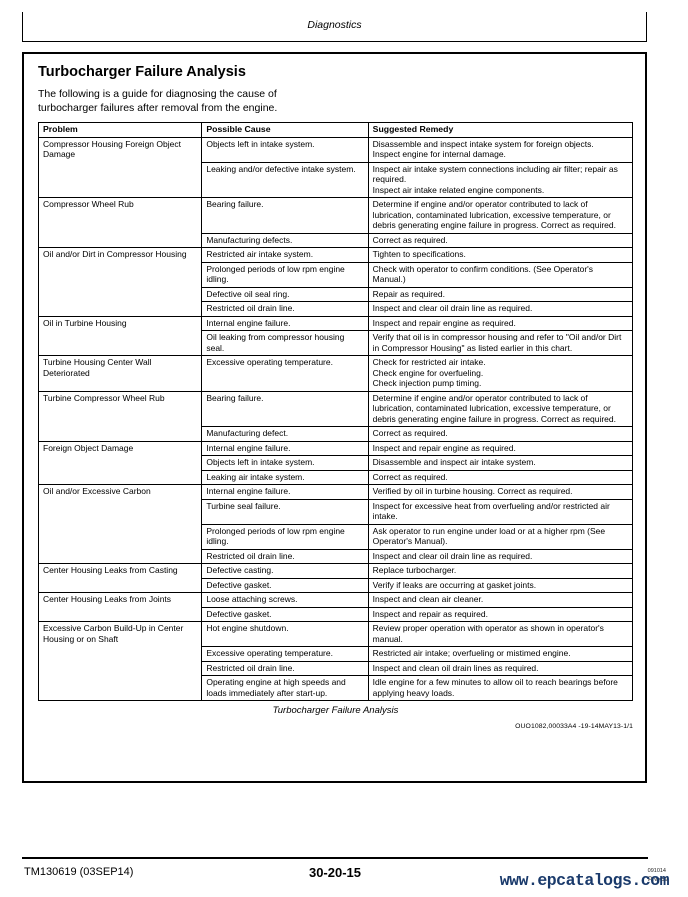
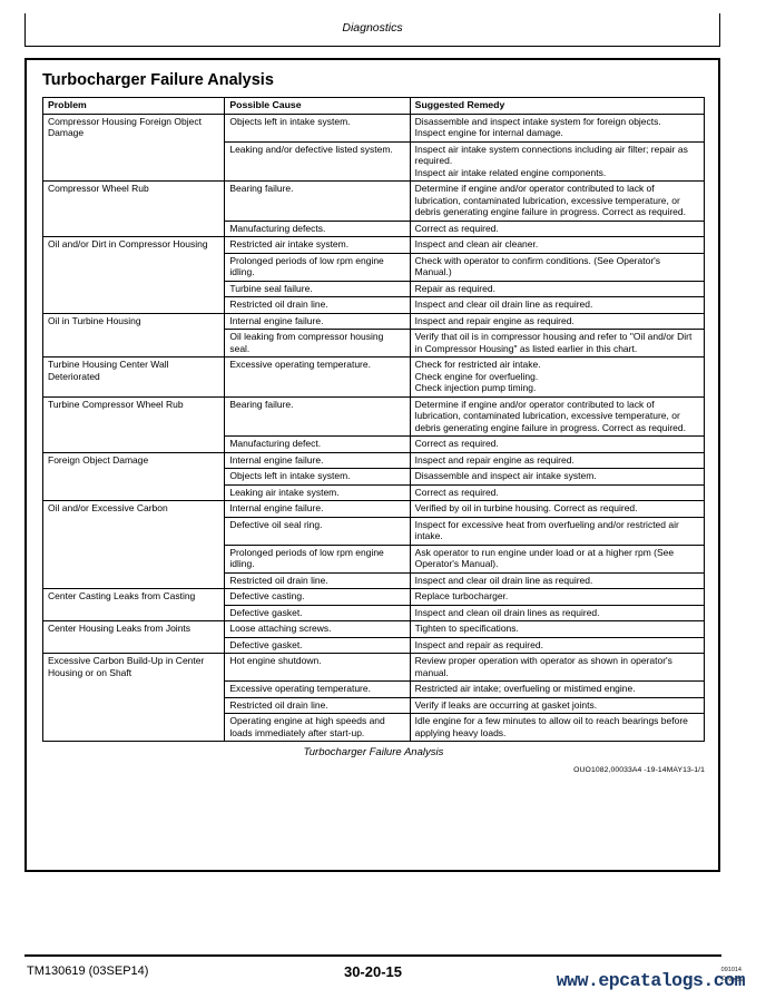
  Diagnostics
  Turbocharger Failure Analysis
- The following is a guide for diagnosing the cause of
- turbocharger failures after removal from the engine.
  Problem	Possible Cause	Suggested Remedy
  Compressor Housing Foreign Object Damage	Objects left in intake system.	Disassemble and inspect intake system for foreign objects. Inspect engine for internal damage.
- Leaking and/or defective intake system.	Inspect air intake system connections including air filter; repair as required. Inspect air intake related engine components.
+ Leaking and/or defective listed system.	Inspect air intake system connections including air filter; repair as required. Inspect air intake related engine components.
  Compressor Wheel Rub	Bearing failure.	Determine if engine and/or operator contributed to lack of lubrication, contaminated lubrication, excessive temperature, or debris generating engine failure in progress. Correct as required.
  Manufacturing defects.	Correct as required.
- Oil and/or Dirt in Compressor Housing	Restricted air intake system.	Tighten to specifications.
+ Oil and/or Dirt in Compressor Housing	Restricted air intake system.	Inspect and clean air cleaner.
  Prolonged periods of low rpm engine idling.	Check with operator to confirm conditions. (See Operator's Manual.)
- Defective oil seal ring.	Repair as required.
+ Turbine seal failure.	Repair as required.
  Restricted oil drain line.	Inspect and clear oil drain line as required.
  Oil in Turbine Housing	Internal engine failure.	Inspect and repair engine as required.
  Oil leaking from compressor housing seal.	Verify that oil is in compressor housing and refer to "Oil and/or Dirt in Compressor Housing" as listed earlier in this chart.
  Turbine Housing Center Wall Deteriorated	Excessive operating temperature.	Check for restricted air intake. Check engine for overfueling. Check injection pump timing.
  Turbine Compressor Wheel Rub	Bearing failure.	Determine if engine and/or operator contributed to lack of lubrication, contaminated lubrication, excessive temperature, or debris generating engine failure in progress. Correct as required.
  Manufacturing defect.	Correct as required.
  Foreign Object Damage	Internal engine failure.	Inspect and repair engine as required.
  Objects left in intake system.	Disassemble and inspect air intake system.
  Leaking air intake system.	Correct as required.
  Oil and/or Excessive Carbon	Internal engine failure.	Verified by oil in turbine housing. Correct as required.
- Turbine seal failure.	Inspect for excessive heat from overfueling and/or restricted air intake.
+ Defective oil seal ring.	Inspect for excessive heat from overfueling and/or restricted air intake.
  Prolonged periods of low rpm engine idling.	Ask operator to run engine under load or at a higher rpm (See Operator's Manual).
  Restricted oil drain line.	Inspect and clear oil drain line as required.
- Center Housing Leaks from Casting	Defective casting.	Replace turbocharger.
+ Center Casting Leaks from Casting	Defective casting.	Replace turbocharger.
- Defective gasket.	Verify if leaks are occurring at gasket joints.
+ Defective gasket.	Inspect and clean oil drain lines as required.
- Center Housing Leaks from Joints	Loose attaching screws.	Inspect and clean air cleaner.
+ Center Housing Leaks from Joints	Loose attaching screws.	Tighten to specifications.
  Defective gasket.	Inspect and repair as required.
  Excessive Carbon Build-Up in Center Housing or on Shaft	Hot engine shutdown.	Review proper operation with operator as shown in operator's manual.
  Excessive operating temperature.	Restricted air intake; overfueling or mistimed engine.
- Restricted oil drain line.	Inspect and clean oil drain lines as required.
+ Restricted oil drain line.	Verify if leaks are occurring at gasket joints.
  Operating engine at high speeds and loads immediately after start-up.	Idle engine for a few minutes to allow oil to reach bearings before applying heavy loads.
  Turbocharger Failure Analysis
  TM130619 (03SEP14)
  30-20-15
  www.epcatalogs.com
